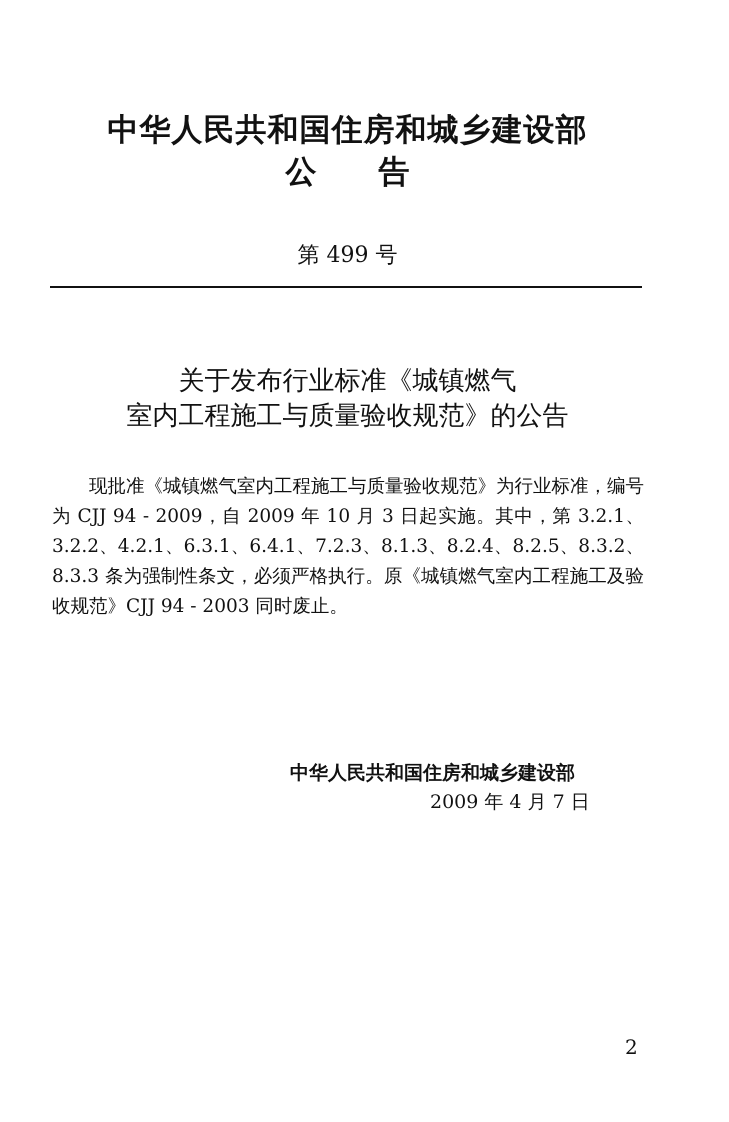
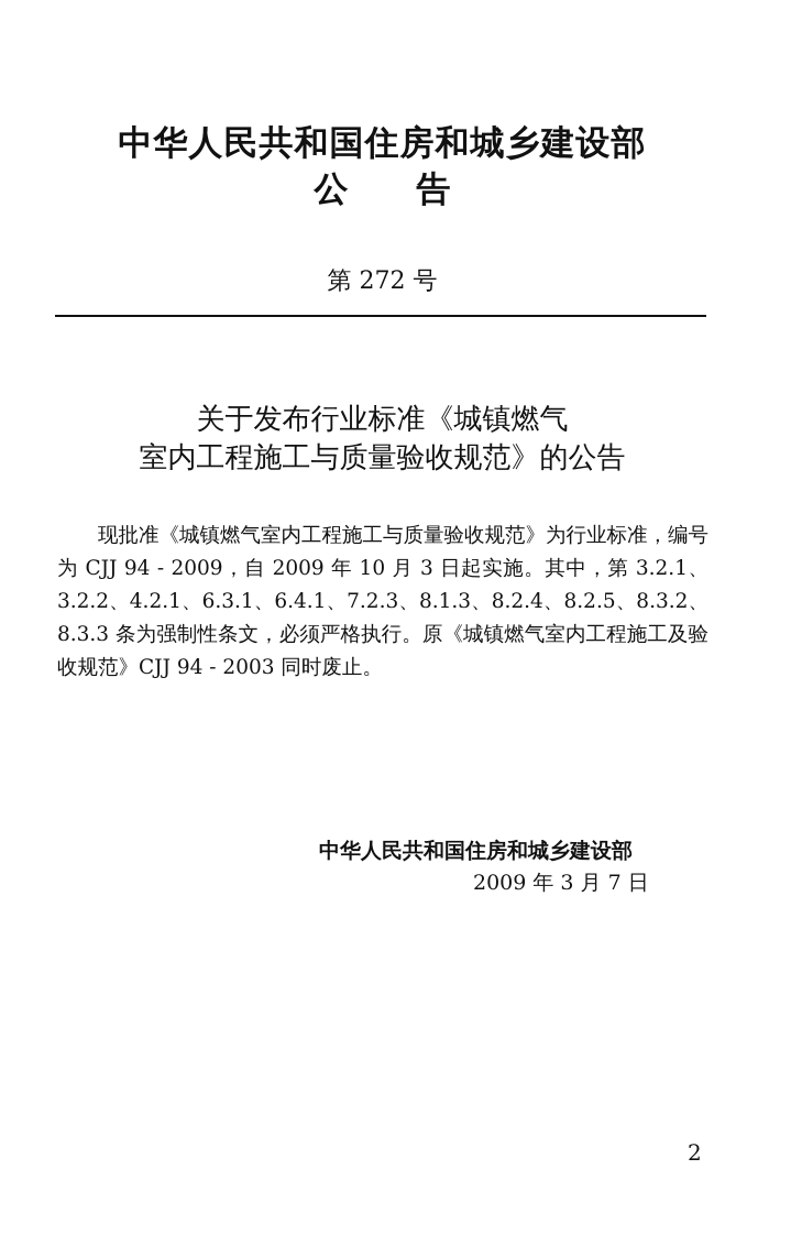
  中华人民共和国住房和城乡建设部
  公 告
- 第 499 号
+ 第 272 号
  关于发布行业标准《城镇燃气
  室内工程施工与质量验收规范》的公告
  现批准《城镇燃气室内工程施工与质量验收规范》为行业标准，编号为 CJJ 94 - 2009，自 2009 年 10 月 3 日起实施。其中，第 3.2.1、3.2.2、4.2.1、6.3.1、6.4.1、7.2.3、8.1.3、8.2.4、8.2.5、8.3.2、8.3.3 条为强制性条文，必须严格执行。原《城镇燃气室内工程施工及验收规范》CJJ 94 - 2003 同时废止。
  中华人民共和国住房和城乡建设部
- 2009 年 4 月 7 日
+ 2009 年 3 月 7 日
  2
